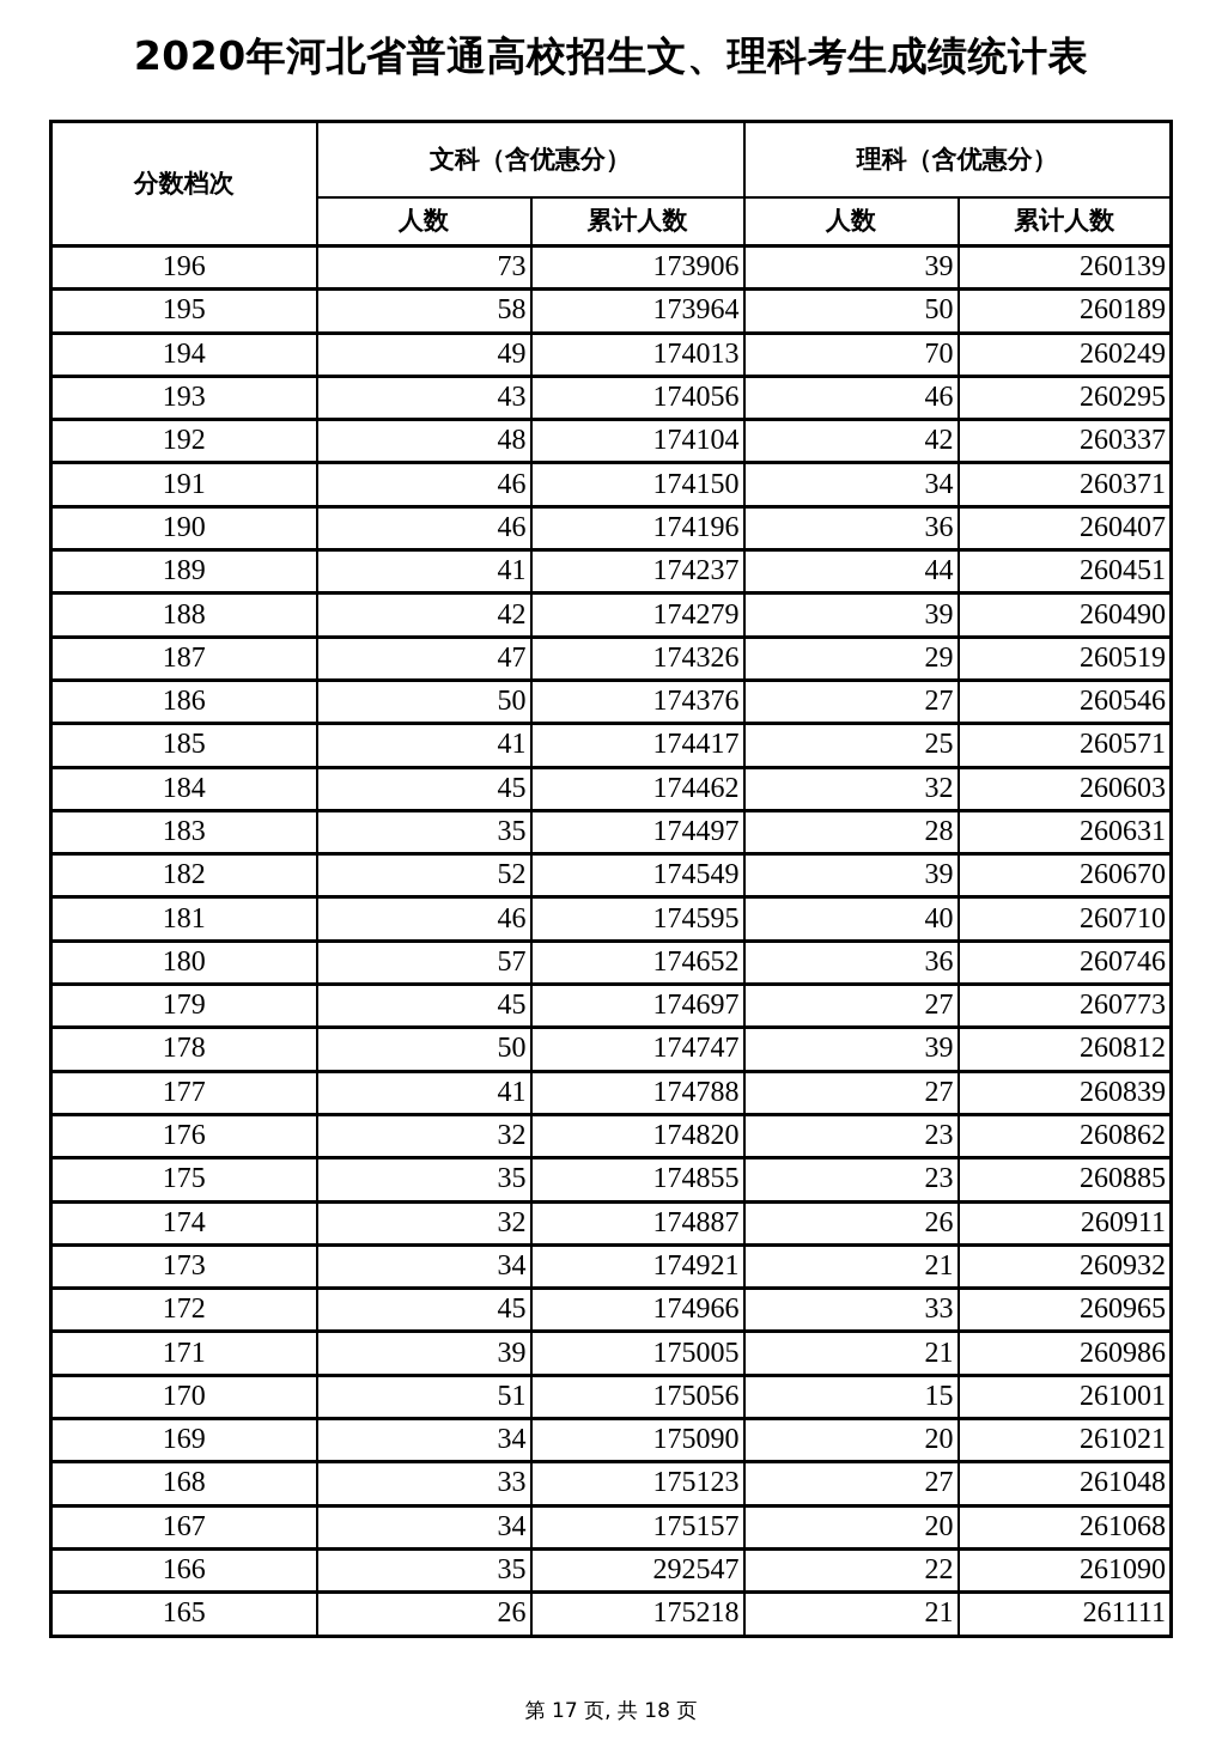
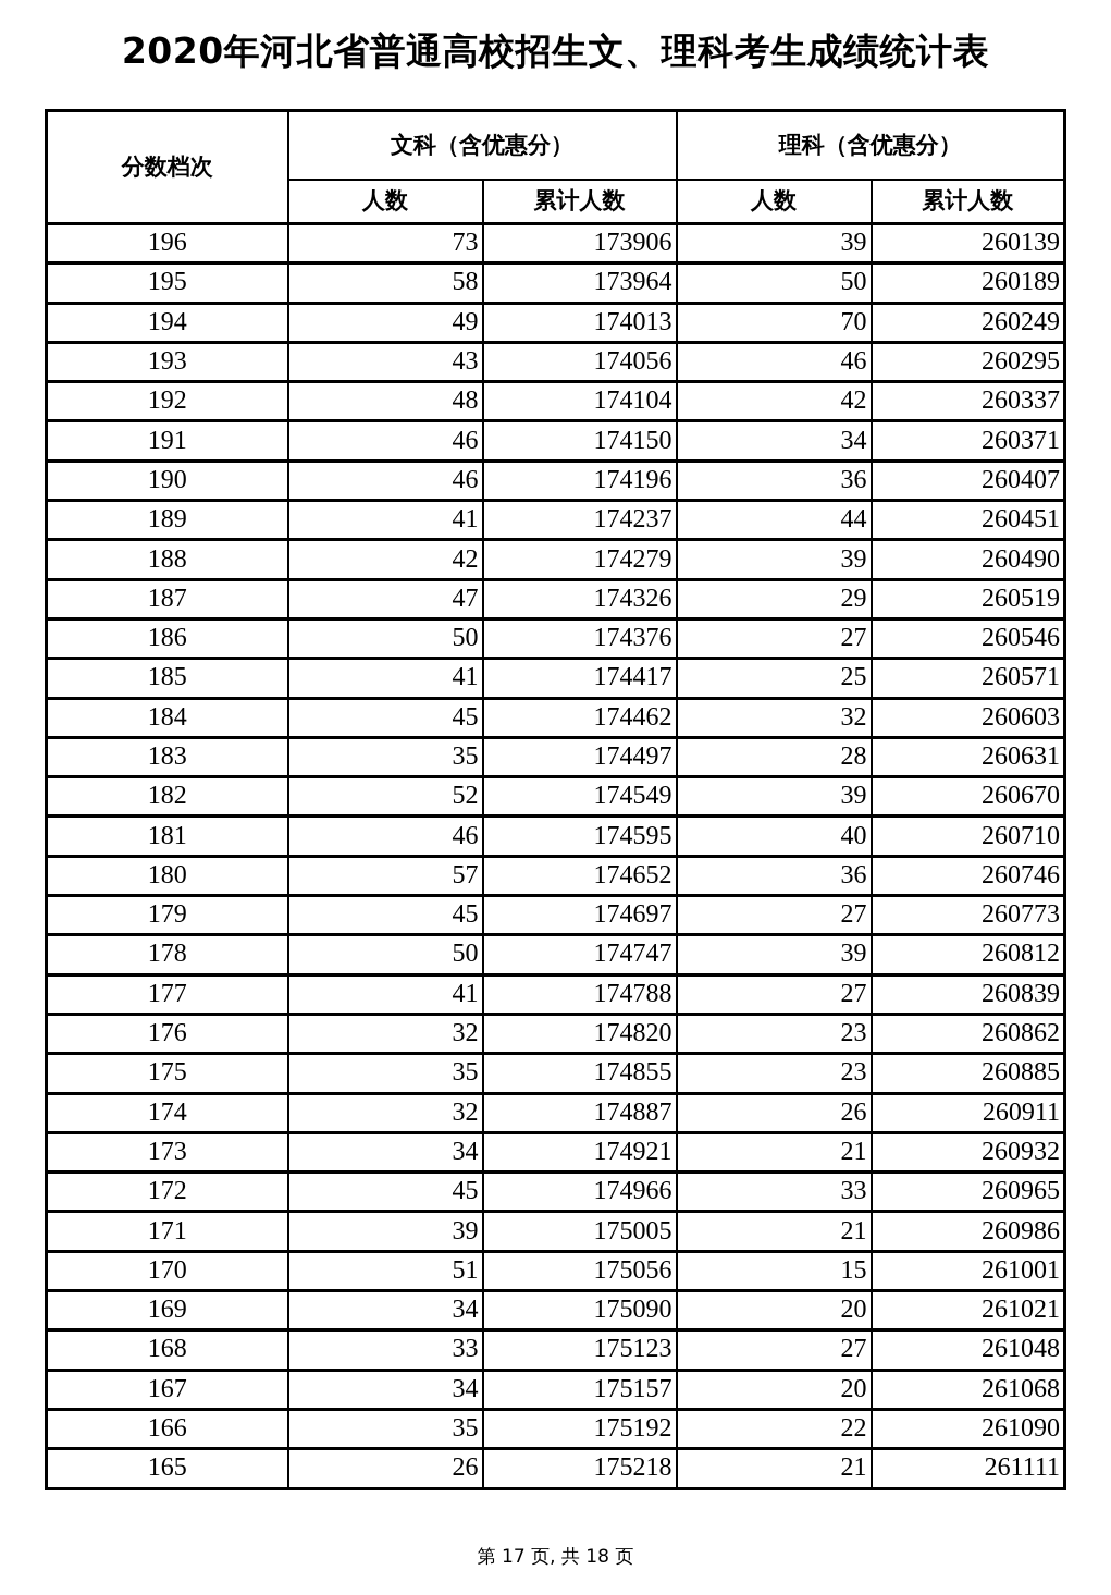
  2020年河北省普通高校招生文、理科考生成绩统计表
  分数档次	文科（含优惠分）	理科（含优惠分）
  人数	累计人数	人数	累计人数
  196	73	173906	39	260139
  195	58	173964	50	260189
  194	49	174013	70	260249
  193	43	174056	46	260295
  192	48	174104	42	260337
  191	46	174150	34	260371
  190	46	174196	36	260407
  189	41	174237	44	260451
  188	42	174279	39	260490
  187	47	174326	29	260519
  186	50	174376	27	260546
  185	41	174417	25	260571
  184	45	174462	32	260603
  183	35	174497	28	260631
  182	52	174549	39	260670
  181	46	174595	40	260710
  180	57	174652	36	260746
  179	45	174697	27	260773
  178	50	174747	39	260812
  177	41	174788	27	260839
  176	32	174820	23	260862
  175	35	174855	23	260885
  174	32	174887	26	260911
  173	34	174921	21	260932
  172	45	174966	33	260965
  171	39	175005	21	260986
  170	51	175056	15	261001
  169	34	175090	20	261021
  168	33	175123	27	261048
  167	34	175157	20	261068
- 166	35	292547	22	261090
+ 166	35	175192	22	261090
  165	26	175218	21	261111
  第 17 页, 共 18 页
